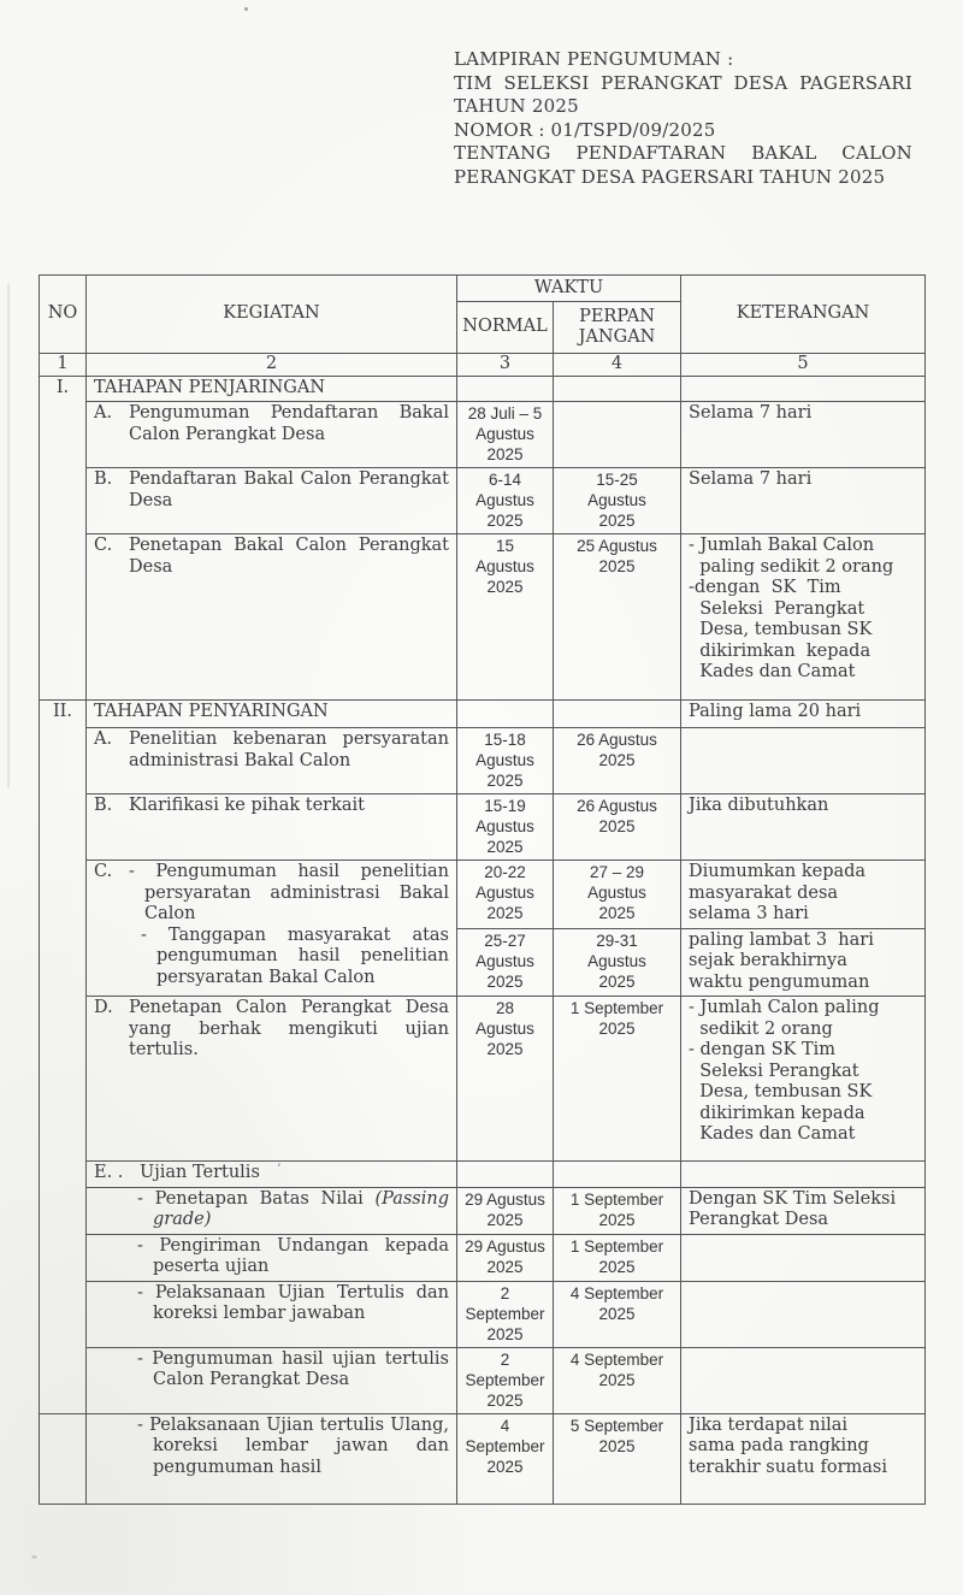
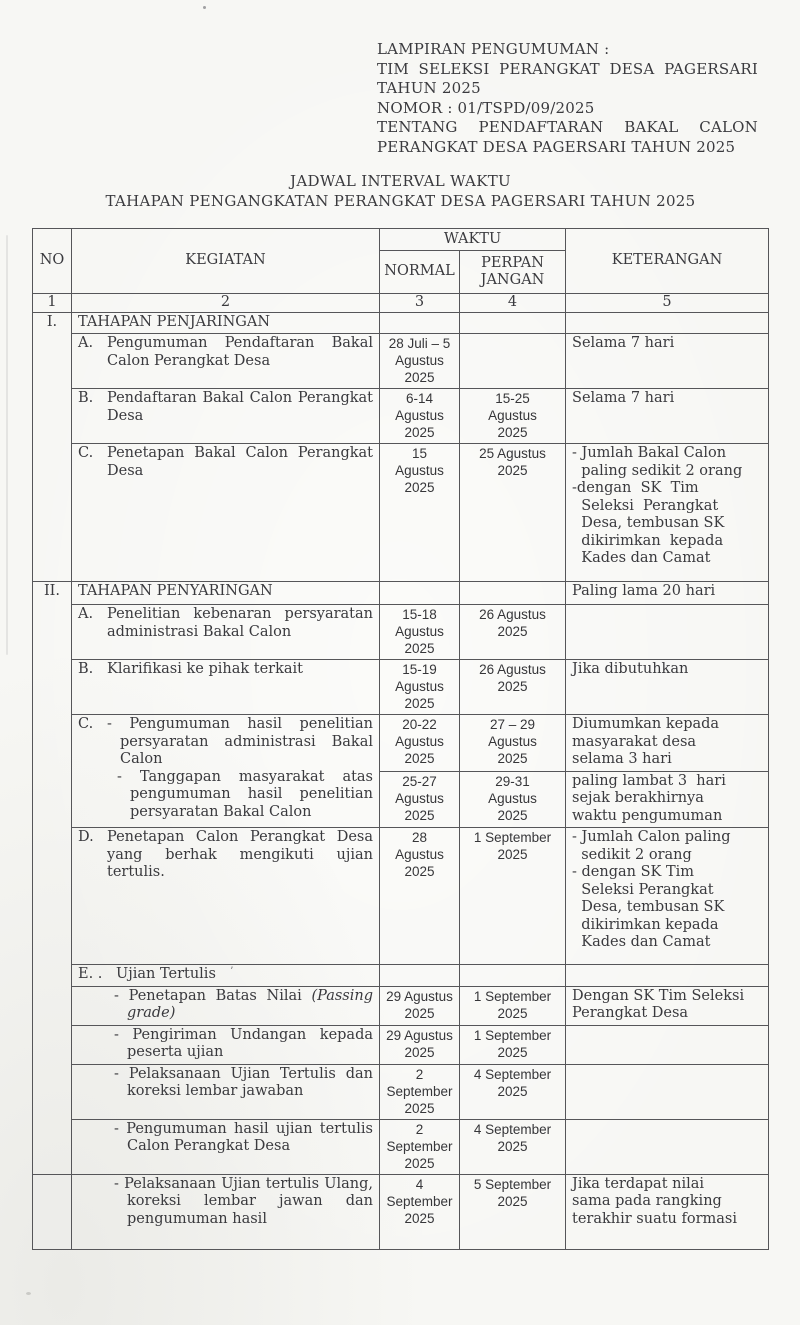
  LAMPIRAN PENGUMUMAN :
  TIM SELEKSI PERANGKAT DESA PAGERSARI
  TAHUN 2025
  NOMOR : 01/TSPD/09/2025
  TENTANG PENDAFTARAN BAKAL CALON
  PERANGKAT DESA PAGERSARI TAHUN 2025
+ JADWAL INTERVAL WAKTU
+ TAHAPAN PENGANGKATAN PERANGKAT DESA PAGERSARI TAHUN 2025
  NO	KEGIATAN	WAKTU	KETERANGAN
  NORMAL	PERPAN JANGAN
  1	2	3	4	5
  I.	TAHAPAN PENJARINGAN
  A. Pengumuman Pendaftaran Bakal Calon Perangkat Desa	28 Juli – 5 Agustus 2025		Selama 7 hari
  B. Pendaftaran Bakal Calon Perangkat Desa	6-14 Agustus 2025	15-25 Agustus 2025	Selama 7 hari
  C. Penetapan Bakal Calon Perangkat Desa	15 Agustus 2025	25 Agustus 2025	- Jumlah Bakal Calon paling sedikit 2 orang -dengan SK Tim Seleksi Perangkat Desa, tembusan SK dikirimkan kepada Kades dan Camat
  II.	TAHAPAN PENYARINGAN			Paling lama 20 hari
  A. Penelitian kebenaran persyaratan administrasi Bakal Calon	15-18 Agustus 2025	26 Agustus 2025
  B. Klarifikasi ke pihak terkait	15-19 Agustus 2025	26 Agustus 2025	Jika dibutuhkan
  C. - Pengumuman hasil penelitian persyaratan administrasi Bakal Calon - Tanggapan masyarakat atas pengumuman hasil penelitian persyaratan Bakal Calon	20-22 Agustus 2025	27 – 29 Agustus 2025	Diumumkan kepada masyarakat desa selama 3 hari
  25-27 Agustus 2025	29-31 Agustus 2025	paling lambat 3 hari sejak berakhirnya waktu pengumuman
  D. Penetapan Calon Perangkat Desa yang berhak mengikuti ujian tertulis.	28 Agustus 2025	1 September 2025	- Jumlah Calon paling sedikit 2 orang - dengan SK Tim Seleksi Perangkat Desa, tembusan SK dikirimkan kepada Kades dan Camat
  E. . Ujian Tertulis ʼ
  - Penetapan Batas Nilai (Passing grade)	29 Agustus 2025	1 September 2025	Dengan SK Tim Seleksi Perangkat Desa
  - Pengiriman Undangan kepada peserta ujian	29 Agustus 2025	1 September 2025
  - Pelaksanaan Ujian Tertulis dan koreksi lembar jawaban	2 September 2025	4 September 2025
  - Pengumuman hasil ujian tertulis Calon Perangkat Desa	2 September 2025	4 September 2025
  	- Pelaksanaan Ujian tertulis Ulang, koreksi lembar jawan dan pengumuman hasil	4 September 2025	5 September 2025	Jika terdapat nilai sama pada rangking terakhir suatu formasi
